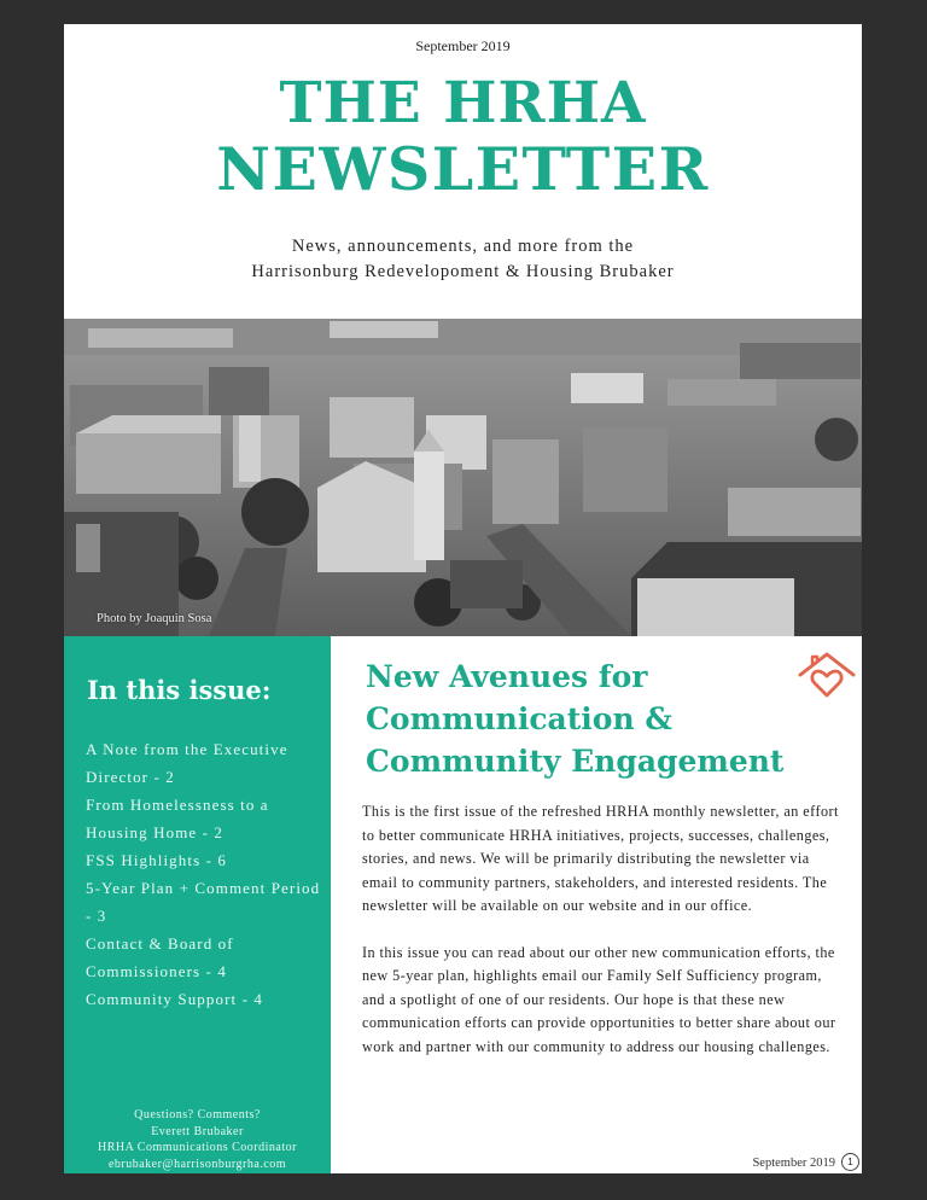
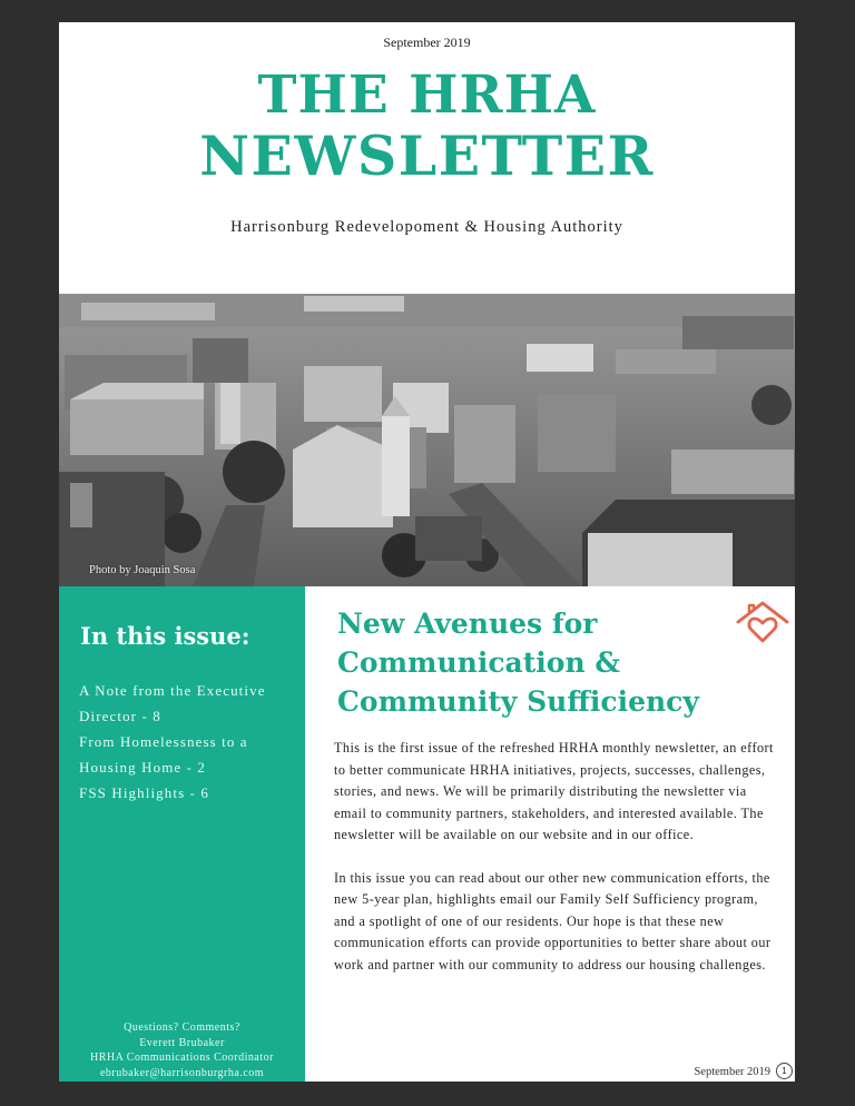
  September 2019
  THE HRHA
  NEWSLETTER
- News, announcements, and more from the
- Harrisonburg Redevelopoment & Housing Brubaker
+ Harrisonburg Redevelopoment & Housing Authority
  Photo by Joaquin Sosa
  In this issue:
- A Note from the Executive Director - 2
+ A Note from the Executive Director - 8
  From Homelessness to a Housing Home - 2
  FSS Highlights - 6
- 5-Year Plan + Comment Period - 3
- Contact & Board of Commissioners - 4
- Community Support - 4
  Questions? Comments?
  Everett Brubaker
  HRHA Communications Coordinator
  ebrubaker@harrisonburgrha.com
- New Avenues for Communication & Community Engagement
+ New Avenues for Communication & Community Sufficiency
- This is the first issue of the refreshed HRHA monthly newsletter, an effort to better communicate HRHA initiatives, projects, successes, challenges, stories, and news. We will be primarily distributing the newsletter via email to community partners, stakeholders, and interested residents. The newsletter will be available on our website and in our office.
+ This is the first issue of the refreshed HRHA monthly newsletter, an effort to better communicate HRHA initiatives, projects, successes, challenges, stories, and news. We will be primarily distributing the newsletter via email to community partners, stakeholders, and interested available. The newsletter will be available on our website and in our office.
  In this issue you can read about our other new communication efforts, the new 5-year plan, highlights email our Family Self Sufficiency program, and a spotlight of one of our residents. Our hope is that these new communication efforts can provide opportunities to better share about our work and partner with our community to address our housing challenges.
  September 2019
  1
